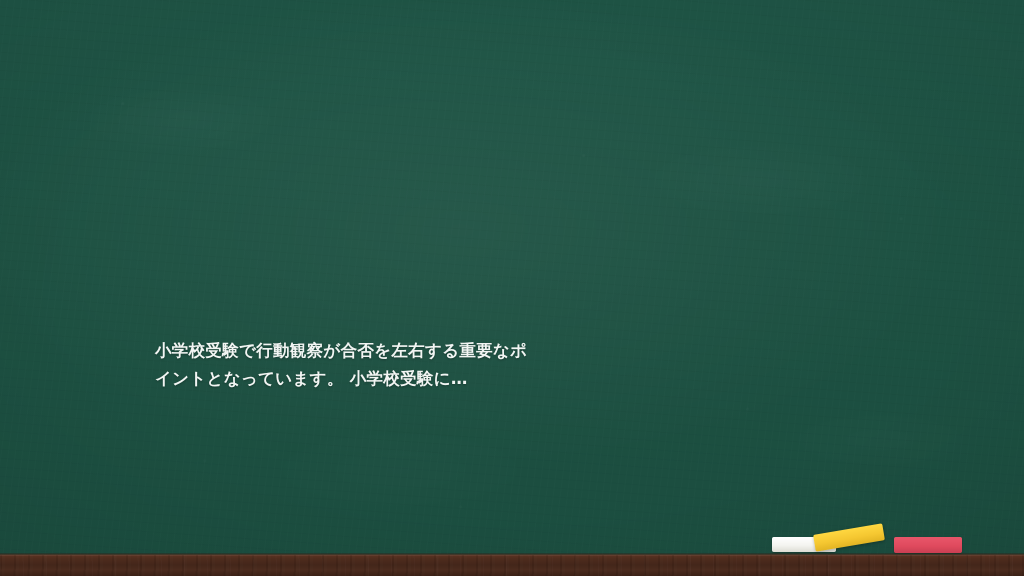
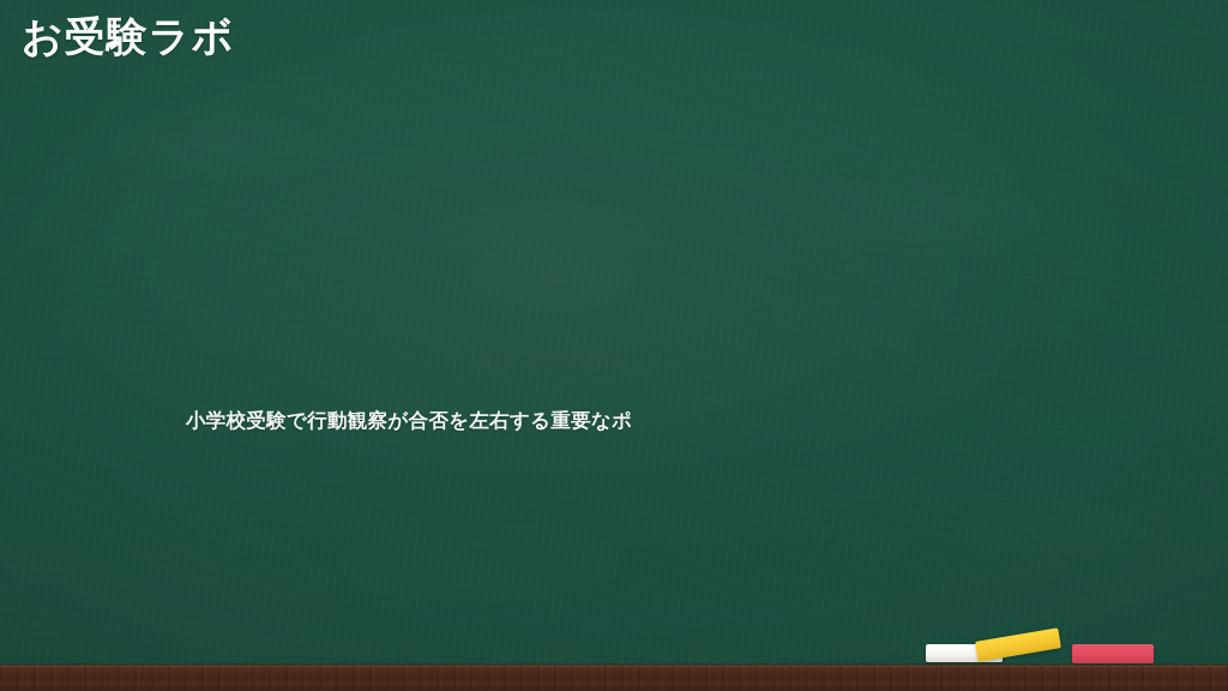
+ お受験ラボ
  小学校受験で行動観察が合否を左右する重要なポ
- イントとなっています。 小学校受験に…
